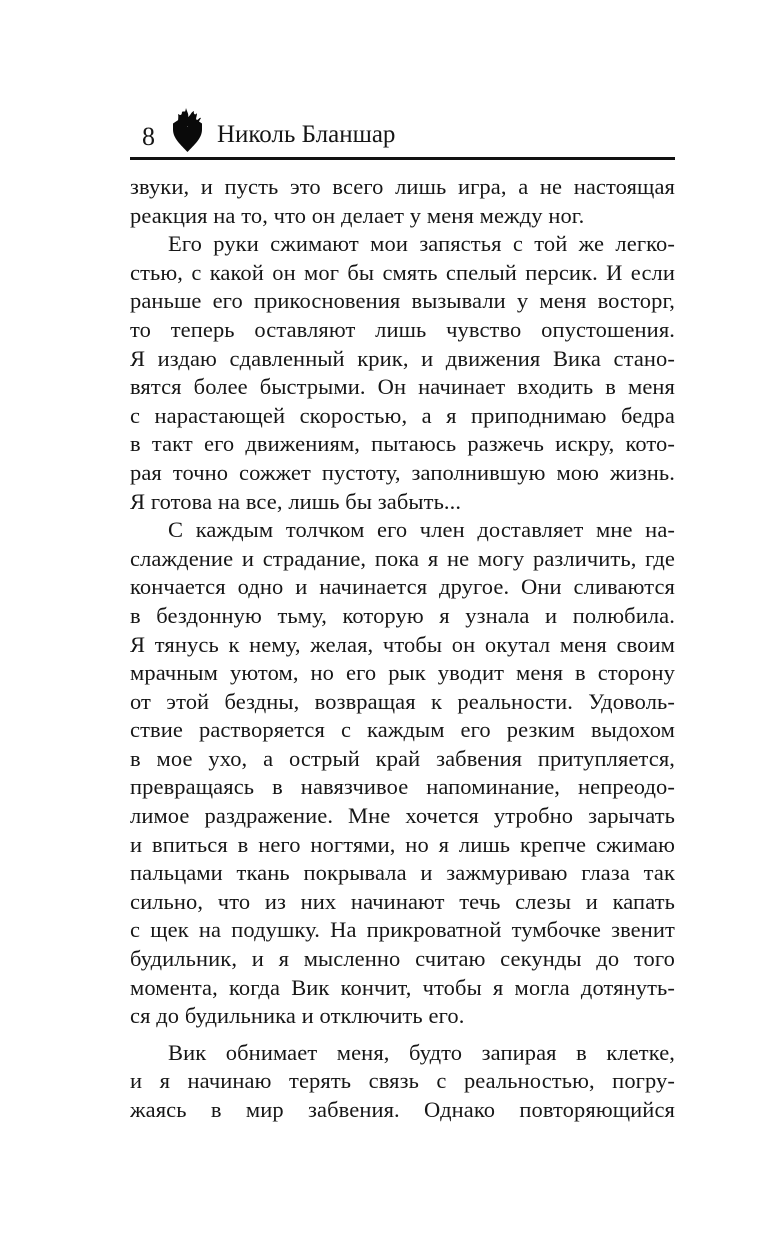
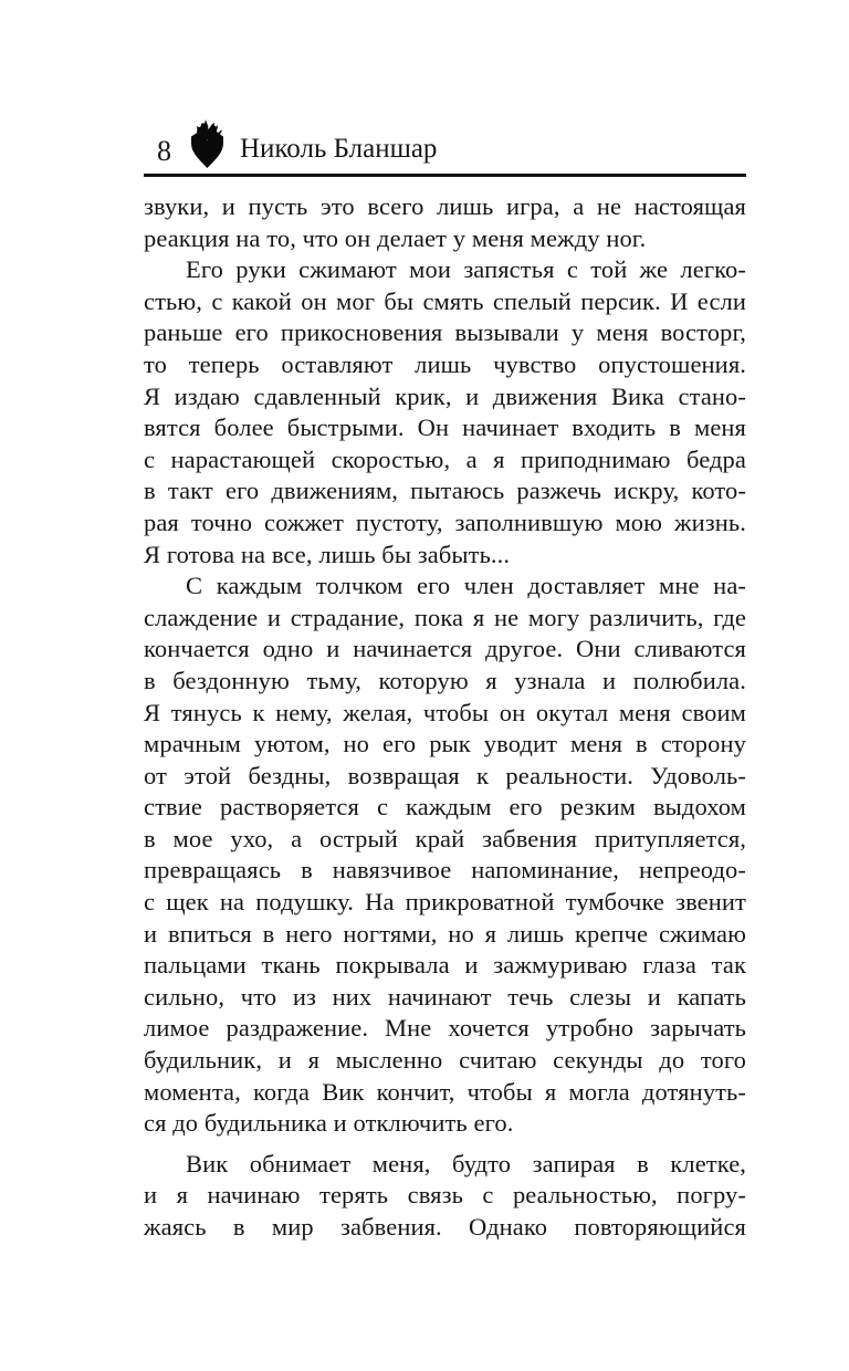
  8
  Николь Бланшар
  звуки, и пусть это всего лишь игра, а не настоящая
  реакция на то, что он делает у меня между ног.
  Его руки сжимают мои запястья с той же легко-
  стью, с какой он мог бы смять спелый персик. И если
  раньше его прикосновения вызывали у меня восторг,
  то теперь оставляют лишь чувство опустошения.
  Я издаю сдавленный крик, и движения Вика стано-
  вятся более быстрыми. Он начинает входить в меня
  с нарастающей скоростью, а я приподнимаю бедра
  в такт его движениям, пытаюсь разжечь искру, кото-
  рая точно сожжет пустоту, заполнившую мою жизнь.
  Я готова на все, лишь бы забыть...
  С каждым толчком его член доставляет мне на-
  слаждение и страдание, пока я не могу различить, где
  кончается одно и начинается другое. Они сливаются
  в бездонную тьму, которую я узнала и полюбила.
  Я тянусь к нему, желая, чтобы он окутал меня своим
  мрачным уютом, но его рык уводит меня в сторону
  от этой бездны, возвращая к реальности. Удоволь-
  ствие растворяется с каждым его резким выдохом
  в мое ухо, а острый край забвения притупляется,
  превращаясь в навязчивое напоминание, непреодо-
- лимое раздражение. Мне хочется утробно зарычать
+ с щек на подушку. На прикроватной тумбочке звенит
  и впиться в него ногтями, но я лишь крепче сжимаю
  пальцами ткань покрывала и зажмуриваю глаза так
  сильно, что из них начинают течь слезы и капать
- с щек на подушку. На прикроватной тумбочке звенит
+ лимое раздражение. Мне хочется утробно зарычать
  будильник, и я мысленно считаю секунды до того
  момента, когда Вик кончит, чтобы я могла дотянуть-
  ся до будильника и отключить его.
  Вик обнимает меня, будто запирая в клетке,
  и я начинаю терять связь с реальностью, погру-
  жаясь в мир забвения. Однако повторяющийся
